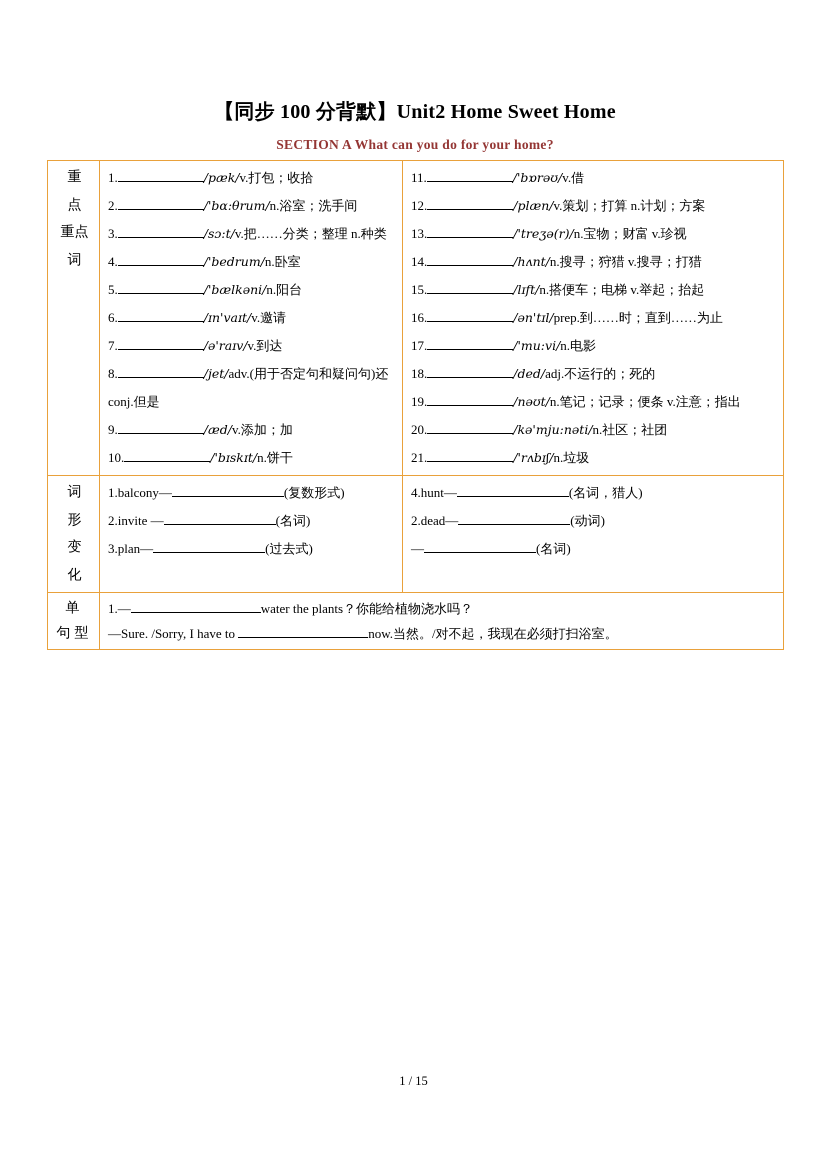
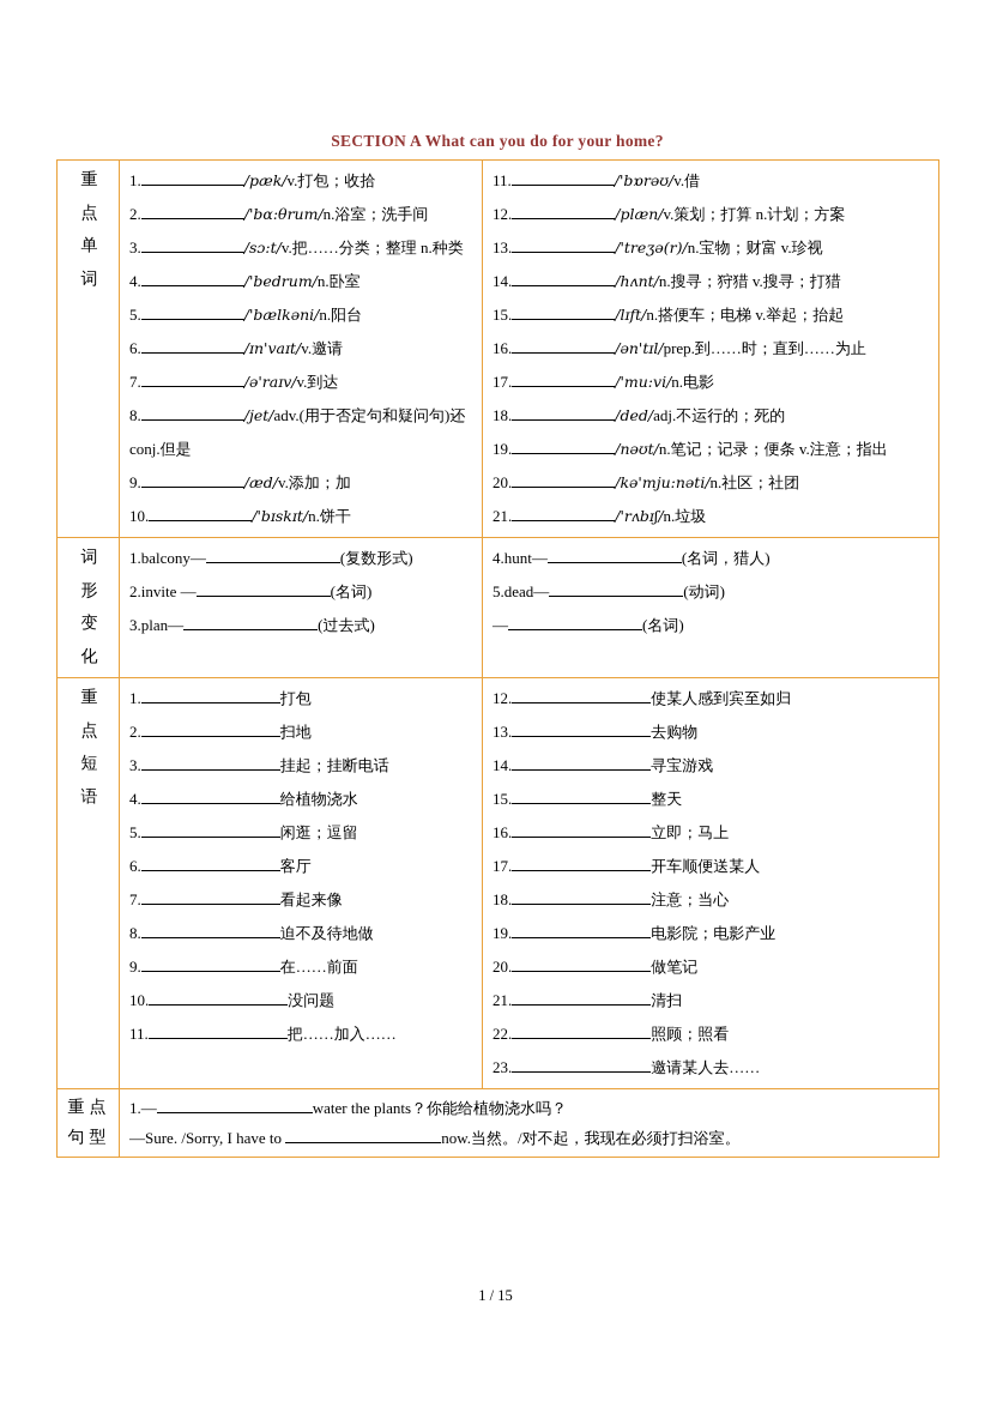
- 【同步 100 分背默】Unit2 Home Sweet Home
  SECTION A What can you do for your home?
- 重点重点词	1. /pæk/v.打包；收拾2. /'bɑ:θrum/n.浴室；洗手间3. /sɔ:t/v.把……分类；整理 n.种类4. /'bedrum/n.卧室5. /'bælkəni/n.阳台6. /ɪn'vaɪt/v.邀请7. /ə'raɪv/v.到达8. /jet/adv.(用于否定句和疑问句)还 conj.但是9. /æd/v.添加；加10. /'bɪskɪt/n.饼干	11. /'bɒrəʊ/v.借12. /plæn/v.策划；打算 n.计划；方案13. /'treʒə(r)/n.宝物；财富 v.珍视14. /hʌnt/n.搜寻；狩猎 v.搜寻；打猎15. /lɪft/n.搭便车；电梯 v.举起；抬起16. /ən'tɪl/prep.到……时；直到……为止17. /'mu:vi/n.电影18. /ded/adj.不运行的；死的19. /nəʊt/n.笔记；记录；便条 v.注意；指出20. /kə'mju:nəti/n.社区；社团21. /'rʌbɪʃ/n.垃圾
+ 重点单词	1. /pæk/v.打包；收拾2. /'bɑ:θrum/n.浴室；洗手间3. /sɔ:t/v.把……分类；整理 n.种类4. /'bedrum/n.卧室5. /'bælkəni/n.阳台6. /ɪn'vaɪt/v.邀请7. /ə'raɪv/v.到达8. /jet/adv.(用于否定句和疑问句)还 conj.但是9. /æd/v.添加；加10. /'bɪskɪt/n.饼干	11. /'bɒrəʊ/v.借12. /plæn/v.策划；打算 n.计划；方案13. /'treʒə(r)/n.宝物；财富 v.珍视14. /hʌnt/n.搜寻；狩猎 v.搜寻；打猎15. /lɪft/n.搭便车；电梯 v.举起；抬起16. /ən'tɪl/prep.到……时；直到……为止17. /'mu:vi/n.电影18. /ded/adj.不运行的；死的19. /nəʊt/n.笔记；记录；便条 v.注意；指出20. /kə'mju:nəti/n.社区；社团21. /'rʌbɪʃ/n.垃圾
- 词形变化	1.balcony— (复数形式)2.invite — (名词)3.plan— (过去式)	4.hunt— (名词，猎人)2.dead— (动词)— (名词)
+ 词形变化	1.balcony— (复数形式)2.invite — (名词)3.plan— (过去式)	4.hunt— (名词，猎人)5.dead— (动词)— (名词)
+ 重点短语	1. 打包2. 扫地3. 挂起；挂断电话4. 给植物浇水5. 闲逛；逗留6. 客厅7. 看起来像8. 迫不及待地做9. 在……前面10. 没问题11. 把……加入……	12. 使某人感到宾至如归13. 去购物14. 寻宝游戏15. 整天16. 立即；马上17. 开车顺便送某人18. 注意；当心19. 电影院；电影产业20. 做笔记21. 清扫22. 照顾；照看23. 邀请某人去……
- 单句型	1.— water the plants？你能给植物浇水吗？—Sure. /Sorry, I have to now.当然。/对不起，我现在必须打扫浴室。
+ 重点句型	1.— water the plants？你能给植物浇水吗？—Sure. /Sorry, I have to now.当然。/对不起，我现在必须打扫浴室。
  1 / 15
